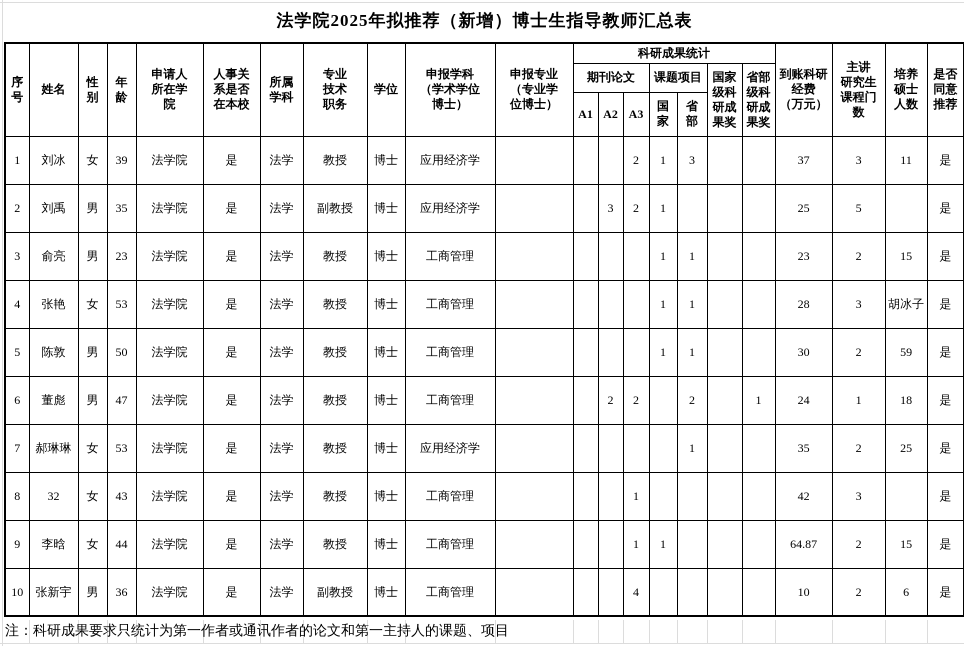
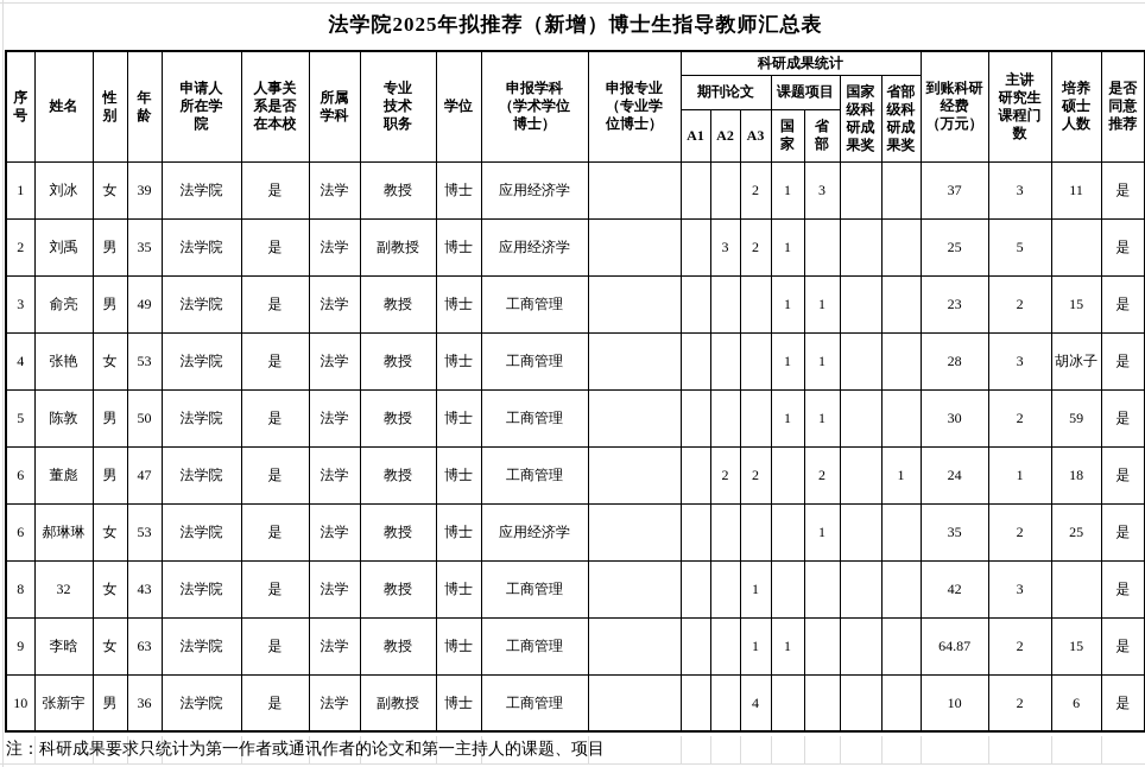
  法学院2025年拟推荐（新增）博士生指导教师汇总表
  序 号	姓名	性 别	年 龄	申请人 所在学 院	人事关 系是否 在本校	所属 学科	专业 技术 职务	学位	申报学科 （学术学位 博士）	申报专业 （专业学 位博士）	科研成果统计	到账科研 经费 （万元）	主讲 研究生 课程门 数	培养 硕士 人数	是否 同意 推荐
  期刊论文	课题项目	国家 级科 研成 果奖	省部 级科 研成 果奖
  A1	A2	A3	国 家	省 部
  1	刘冰	女	39	法学院	是	法学	教授	博士	应用经济学				2	1	3			37	3	11	是
  2	刘禹	男	35	法学院	是	法学	副教授	博士	应用经济学			3	2	1				25	5		是
- 3	俞亮	男	23	法学院	是	法学	教授	博士	工商管理					1	1			23	2	15	是
+ 3	俞亮	男	49	法学院	是	法学	教授	博士	工商管理					1	1			23	2	15	是
  4	张艳	女	53	法学院	是	法学	教授	博士	工商管理					1	1			28	3	胡冰子	是
  5	陈敦	男	50	法学院	是	法学	教授	博士	工商管理					1	1			30	2	59	是
  6	董彪	男	47	法学院	是	法学	教授	博士	工商管理			2	2		2		1	24	1	18	是
- 7	郝琳琳	女	53	法学院	是	法学	教授	博士	应用经济学						1			35	2	25	是
+ 6	郝琳琳	女	53	法学院	是	法学	教授	博士	应用经济学						1			35	2	25	是
  8	32	女	43	法学院	是	法学	教授	博士	工商管理				1					42	3		是
- 9	李晗	女	44	法学院	是	法学	教授	博士	工商管理				1	1				64.87	2	15	是
+ 9	李晗	女	63	法学院	是	法学	教授	博士	工商管理				1	1				64.87	2	15	是
  10	张新宇	男	36	法学院	是	法学	副教授	博士	工商管理				4					10	2	6	是
  注：科研成果要求只统计为第一作者或通讯作者的论文和第一主持人的课题、项目
